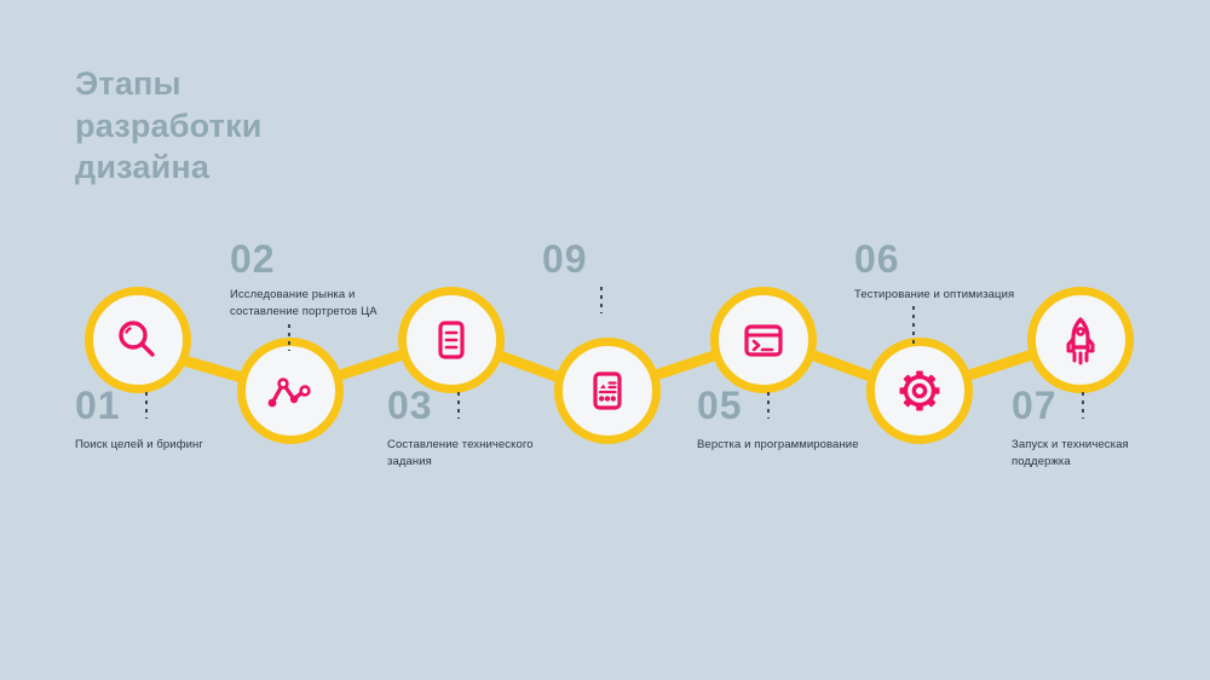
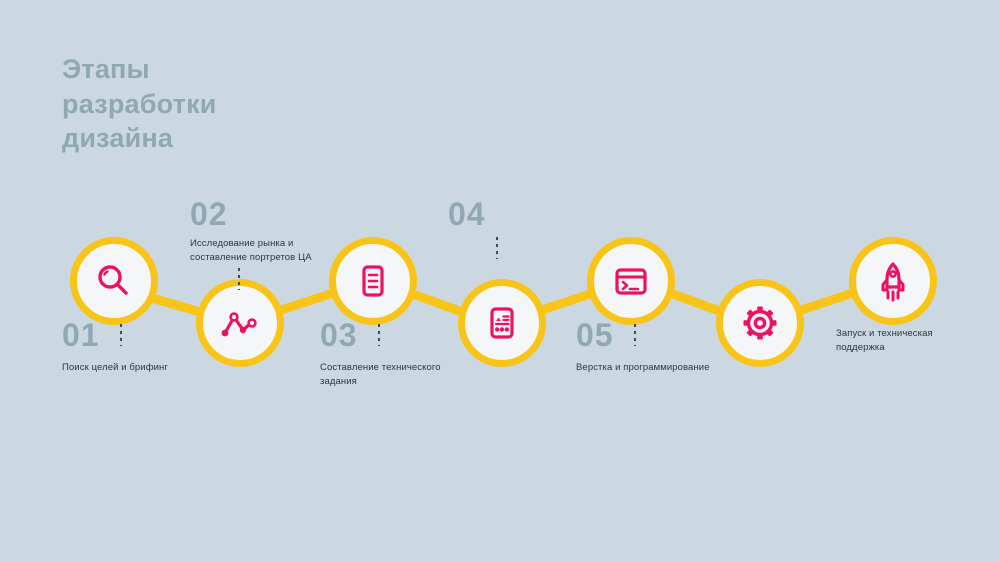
  Этапы
  разработки
  дизайна
  01
  Поиск целей и брифинг
  02
  Исследование рынка и составление портретов ЦА
  03
  Составление технического задания
- 09
+ 04
  05
  Верстка и программирование
- 06
- Тестирование и оптимизация
- 07
  Запуск и техническая поддержка
